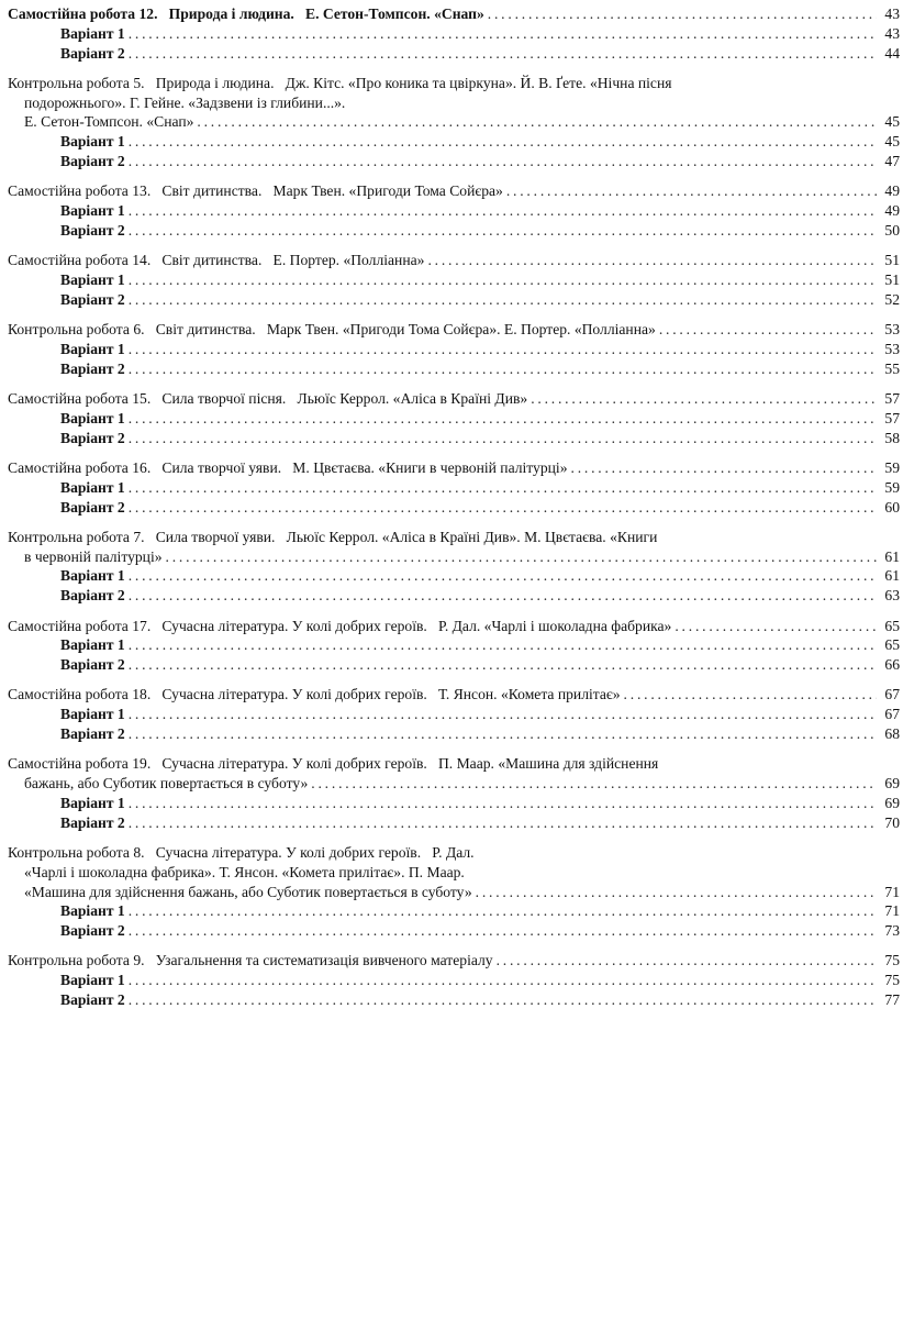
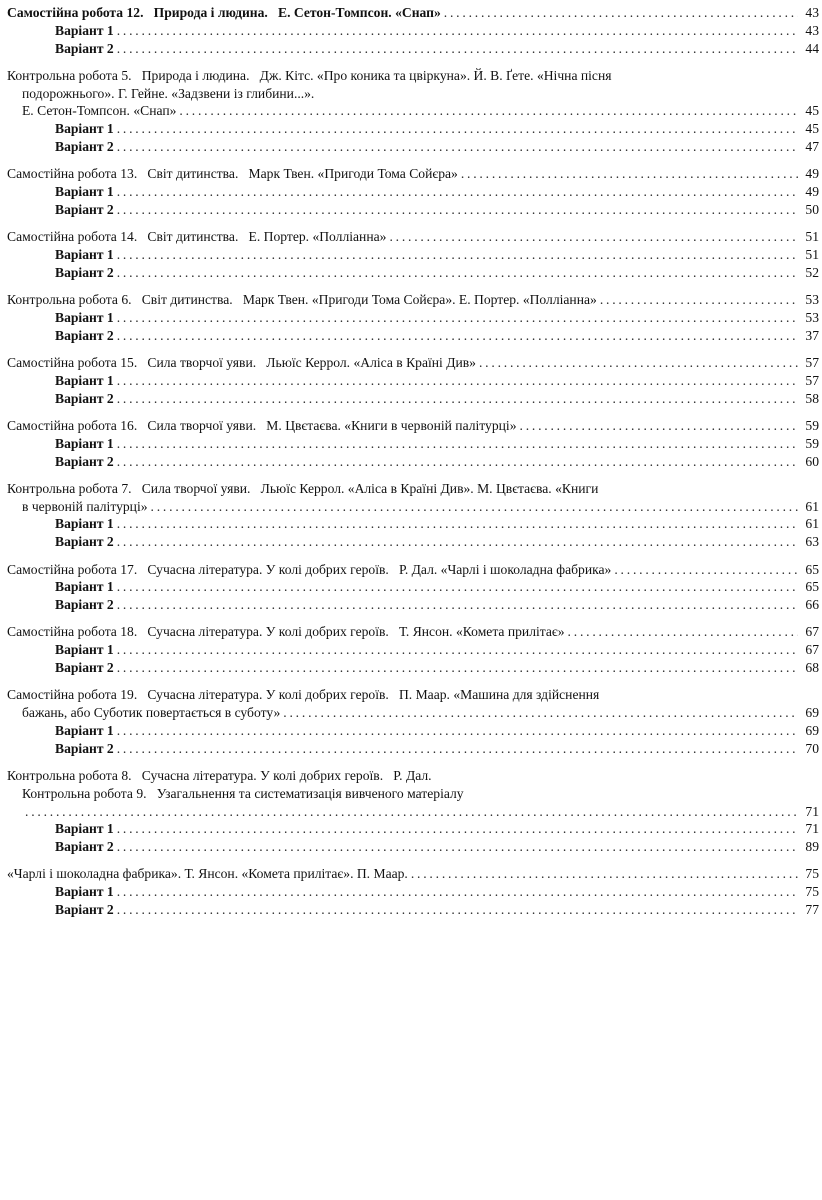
  Самостійна робота 12. Природа і людина. Е. Сетон-Томпсон. «Снап»
  43
  Варіант 1
  43
  Варіант 2
  44
  Контрольна робота 5. Природа і людина. Дж. Кітс. «Про коника та цвіркуна». Й. В. Ґете. «Нічна пісня
  подорожнього». Г. Гейне. «Задзвени із глибини...».
  Е. Сетон-Томпсон. «Снап»
  45
  Варіант 1
  45
  Варіант 2
  47
  Самостійна робота 13. Світ дитинства. Марк Твен. «Пригоди Тома Сойєра»
  49
  Варіант 1
  49
  Варіант 2
  50
  Самостійна робота 14. Світ дитинства. Е. Портер. «Полліанна»
  51
  Варіант 1
  51
  Варіант 2
  52
  Контрольна робота 6. Світ дитинства. Марк Твен. «Пригоди Тома Сойєра». Е. Портер. «Полліанна»
  53
  Варіант 1
  53
  Варіант 2
- 55
+ 37
- Самостійна робота 15. Сила творчої пісня. Льюїс Керрол. «Аліса в Країні Див»
+ Самостійна робота 15. Сила творчої уяви. Льюїс Керрол. «Аліса в Країні Див»
  57
  Варіант 1
  57
  Варіант 2
  58
  Самостійна робота 16. Сила творчої уяви. М. Цвєтаєва. «Книги в червоній палітурці»
  59
  Варіант 1
  59
  Варіант 2
  60
  Контрольна робота 7. Сила творчої уяви. Льюїс Керрол. «Аліса в Країні Див». М. Цвєтаєва. «Книги
  в червоній палітурці»
  61
  Варіант 1
  61
  Варіант 2
  63
  Самостійна робота 17. Сучасна література. У колі добрих героїв. Р. Дал. «Чарлі і шоколадна фабрика»
  65
  Варіант 1
  65
  Варіант 2
  66
  Самостійна робота 18. Сучасна література. У колі добрих героїв. Т. Янсон. «Комета прилітає»
  67
  Варіант 1
  67
  Варіант 2
  68
  Самостійна робота 19. Сучасна література. У колі добрих героїв. П. Маар. «Машина для здійснення
  бажань, або Суботик повертається в суботу»
  69
  Варіант 1
  69
  Варіант 2
  70
  Контрольна робота 8. Сучасна література. У колі добрих героїв. Р. Дал.
- «Чарлі і шоколадна фабрика». Т. Янсон. «Комета прилітає». П. Маар.
+ Контрольна робота 9. Узагальнення та систематизація вивченого матеріалу
- «Машина для здійснення бажань, або Суботик повертається в суботу»
  71
  Варіант 1
  71
  Варіант 2
- 73
+ 89
- Контрольна робота 9. Узагальнення та систематизація вивченого матеріалу
+ «Чарлі і шоколадна фабрика». Т. Янсон. «Комета прилітає». П. Маар.
  75
  Варіант 1
  75
  Варіант 2
  77
